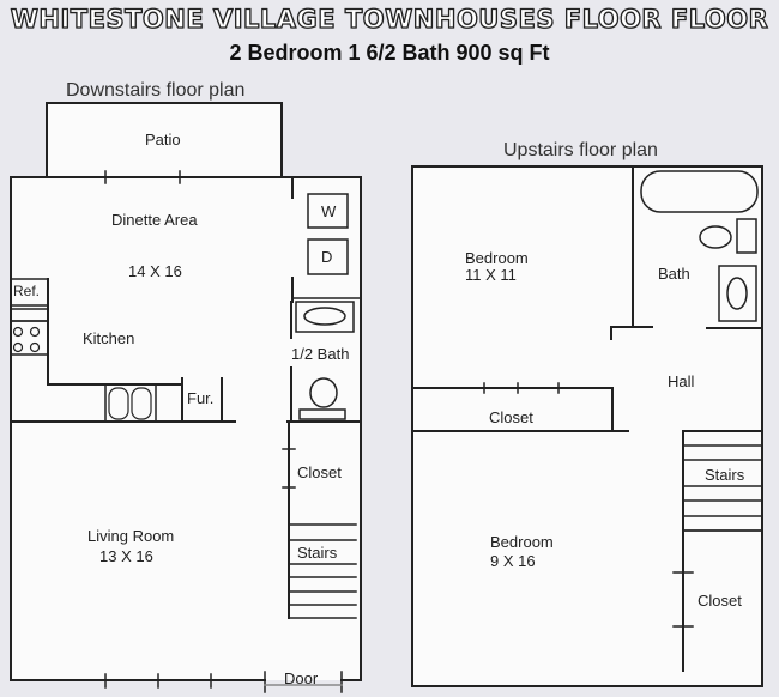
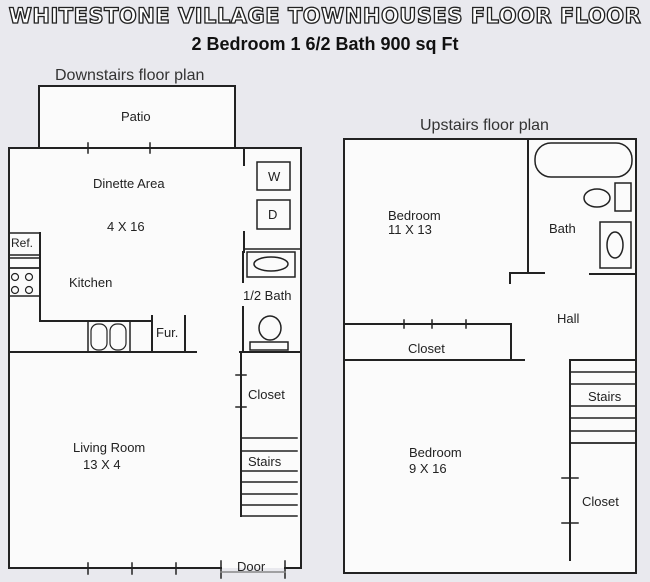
  WHITESTONE VILLAGE TOWNHOUSES FLOOR FLOOR
  2 Bedroom 1 6/2 Bath 900 sq Ft
  Downstairs floor plan
  Upstairs floor plan
  Patio
  Dinette Area
- 14 X 16
+ 4 X 16
  Ref.
  Kitchen
  Fur.
  W
  D
  1/2 Bath
  Closet
  Stairs
  Living Room
- 13 X 16
+ 13 X 4
  Door
  Bedroom
- 11 X 11
+ 11 X 13
  Bath
  Hall
  Closet
  Stairs
  Bedroom
  9 X 16
  Closet
